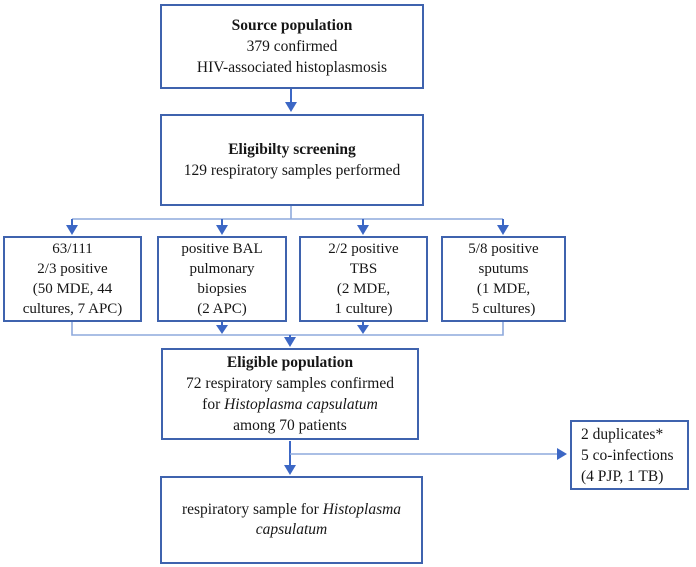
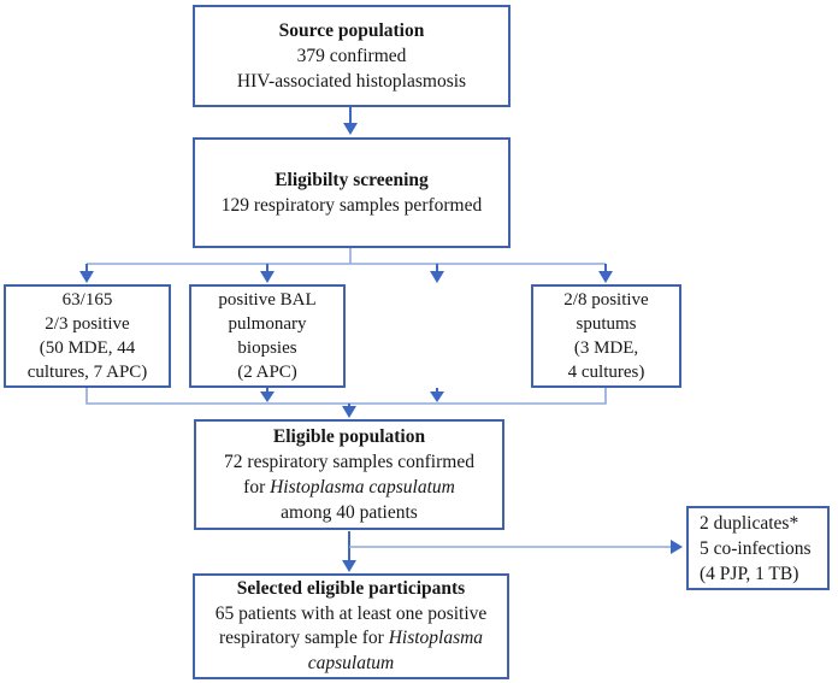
  Source population
  379 confirmed
  HIV-associated histoplasmosis
  Eligibilty screening
  129 respiratory samples performed
- 63/111
+ 63/165
  2/3 positive
  (50 MDE, 44
  cultures, 7 APC)
  positive BAL
  pulmonary
  biopsies
  (2 APC)
- 2/2 positive
- TBS
- (2 MDE,
- 1 culture)
- 5/8 positive
+ 2/8 positive
  sputums
- (1 MDE,
+ (3 MDE,
- 5 cultures)
+ 4 cultures)
  Eligible population
  72 respiratory samples confirmed
  for Histoplasma capsulatum
- among 70 patients
+ among 40 patients
  2 duplicates*
  5 co-infections
  (4 PJP, 1 TB)
+ Selected eligible participants
+ 65 patients with at least one positive
  respiratory sample for Histoplasma
  capsulatum
